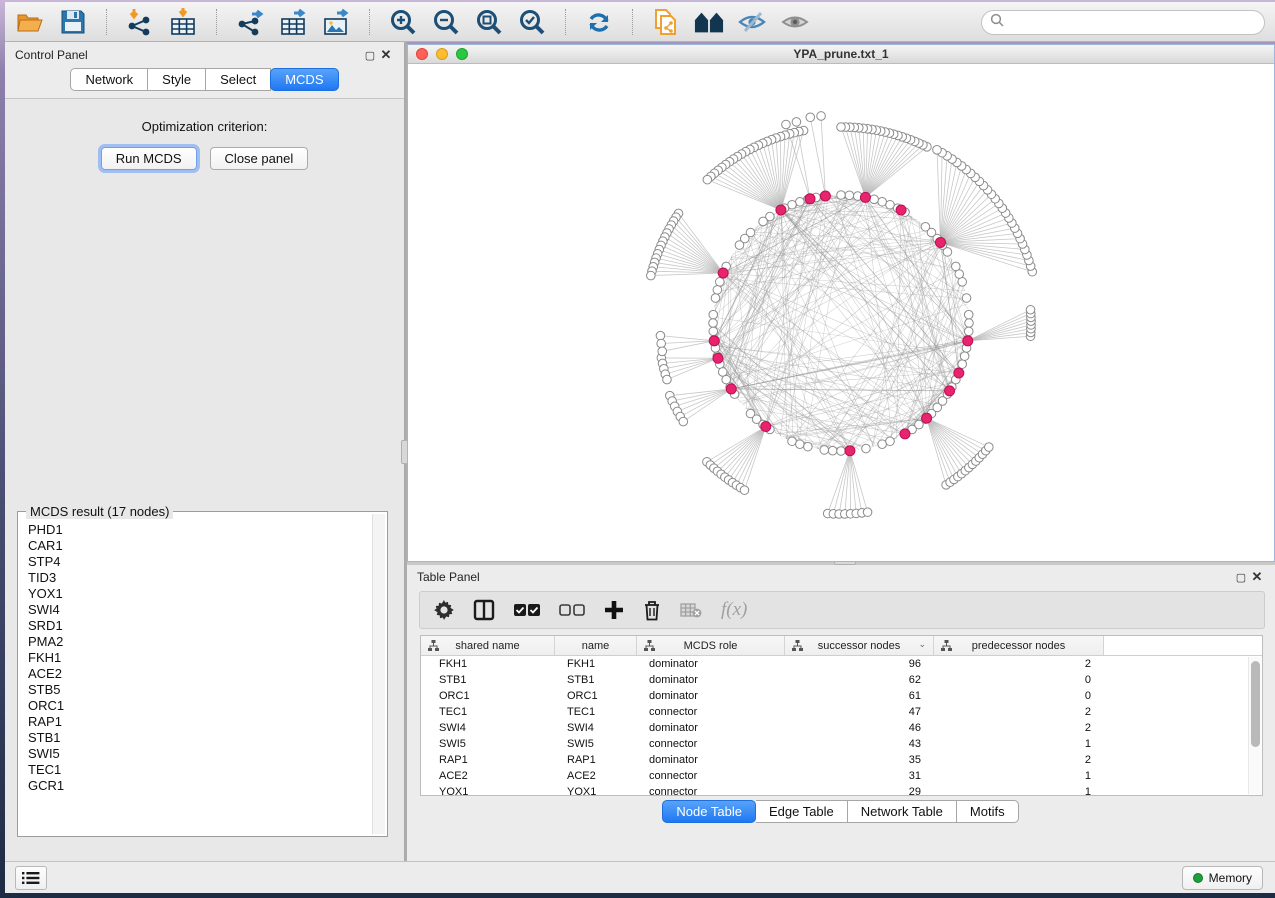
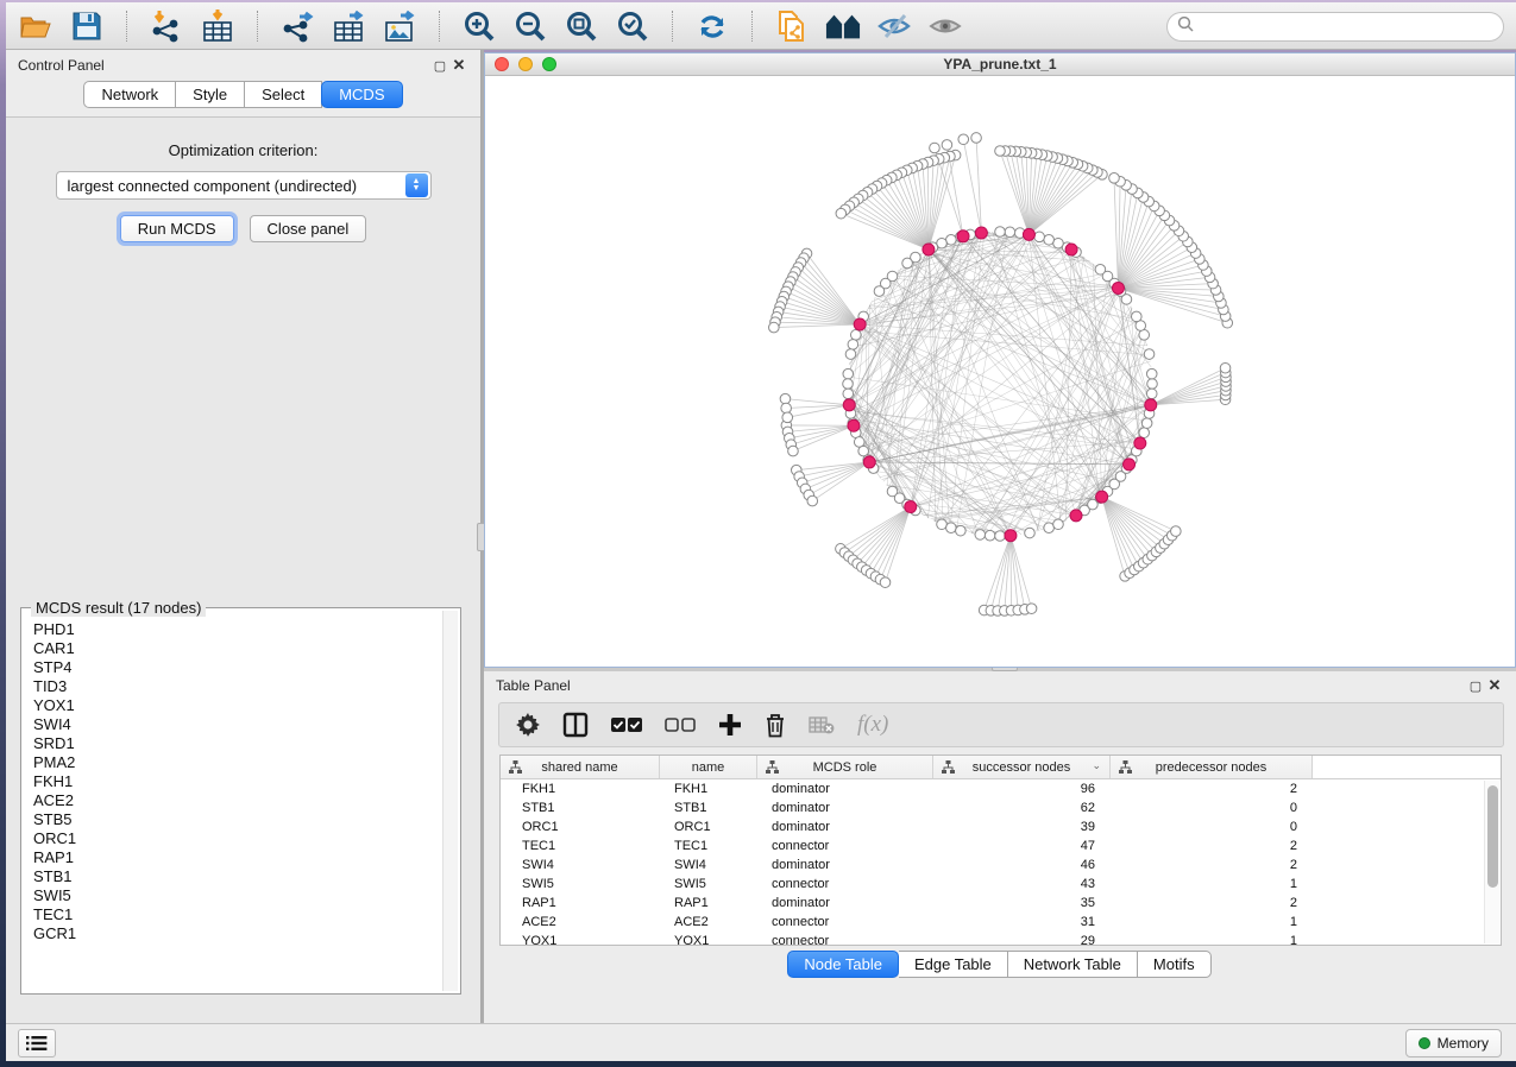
  Control Panel
  ▢
  ✕
  Network
  Style
  Select
  MCDS
  Optimization criterion:
+ largest connected component (undirected)
  Run MCDS
  Close panel
  MCDS result (17 nodes)
  PHD1
  CAR1
  STP4
  TID3
  YOX1
  SWI4
  SRD1
  PMA2
  FKH1
  ACE2
  STB5
  ORC1
  RAP1
  STB1
  SWI5
  TEC1
  GCR1
  YPA_prune.txt_1
  Table Panel
  ▢
  ✕
  f(x)
  shared name
  name
  MCDS role
  successor nodes
  ⌄
  predecessor nodes
  FKH1
  FKH1
  dominator
  96
  2
  STB1
  STB1
  dominator
  62
  0
  ORC1
  ORC1
  dominator
- 61
+ 39
  0
  TEC1
  TEC1
  connector
  47
  2
  SWI4
  SWI4
  dominator
  46
  2
  SWI5
  SWI5
  connector
  43
  1
  RAP1
  RAP1
  dominator
  35
  2
  ACE2
  ACE2
  connector
  31
  1
  YOX1
  YOX1
  connector
  29
  1
  Node Table
  Edge Table
  Network Table
  Motifs
  Memory
